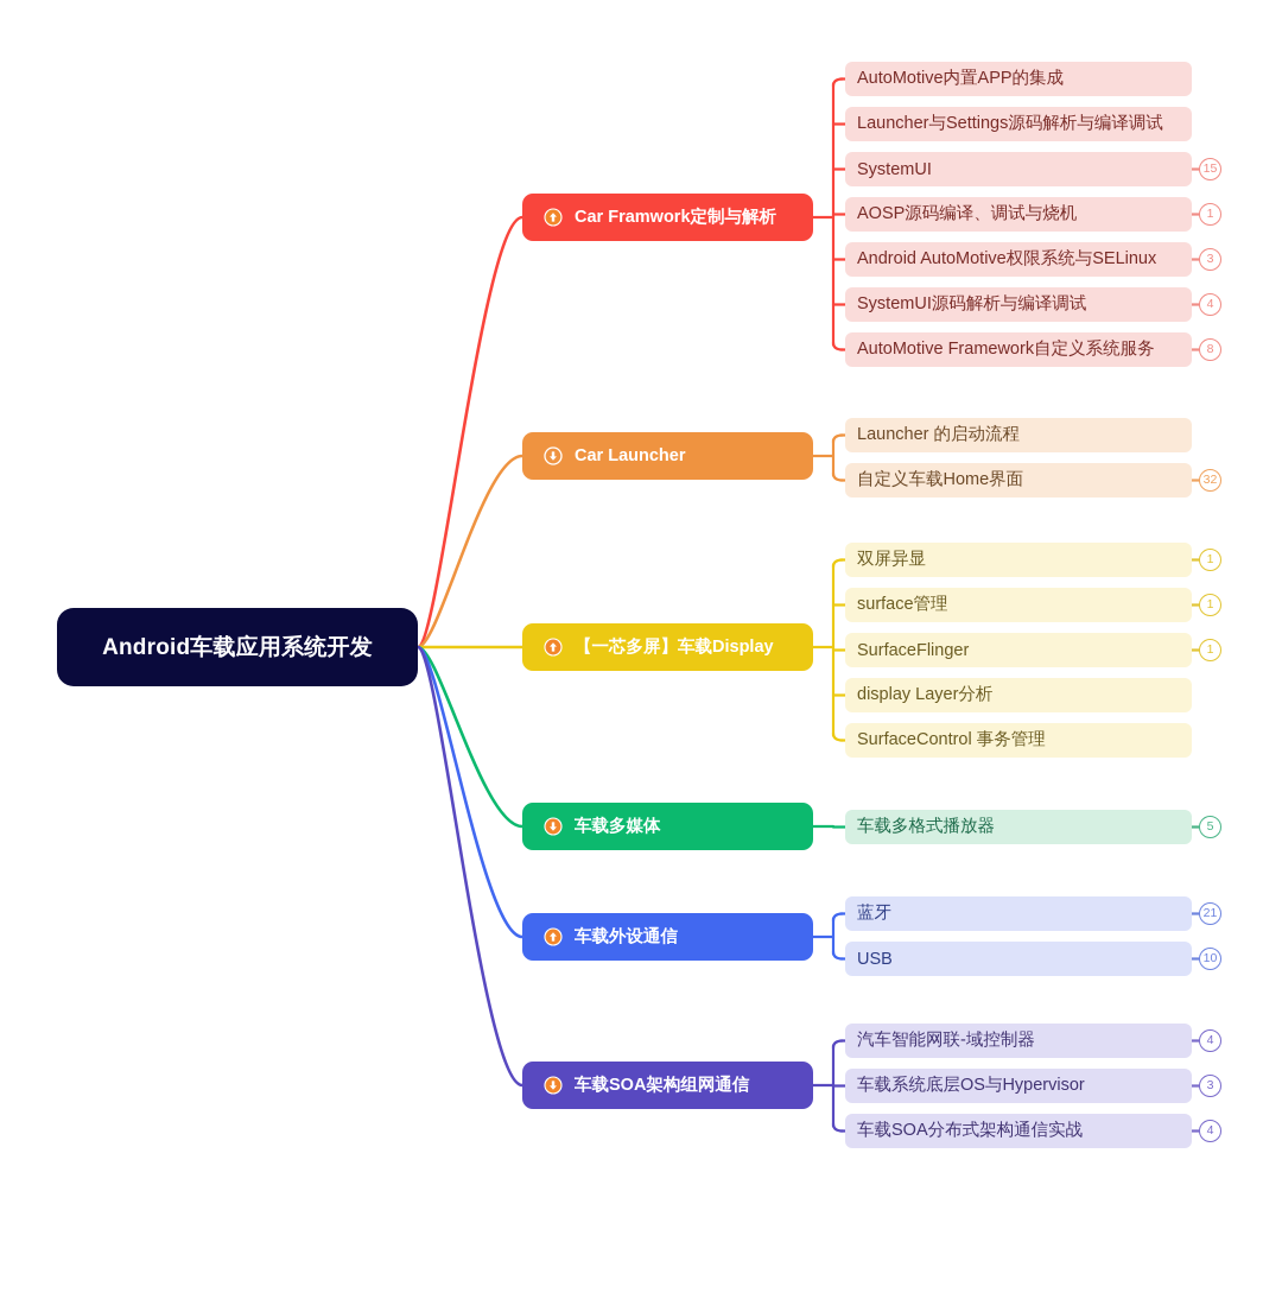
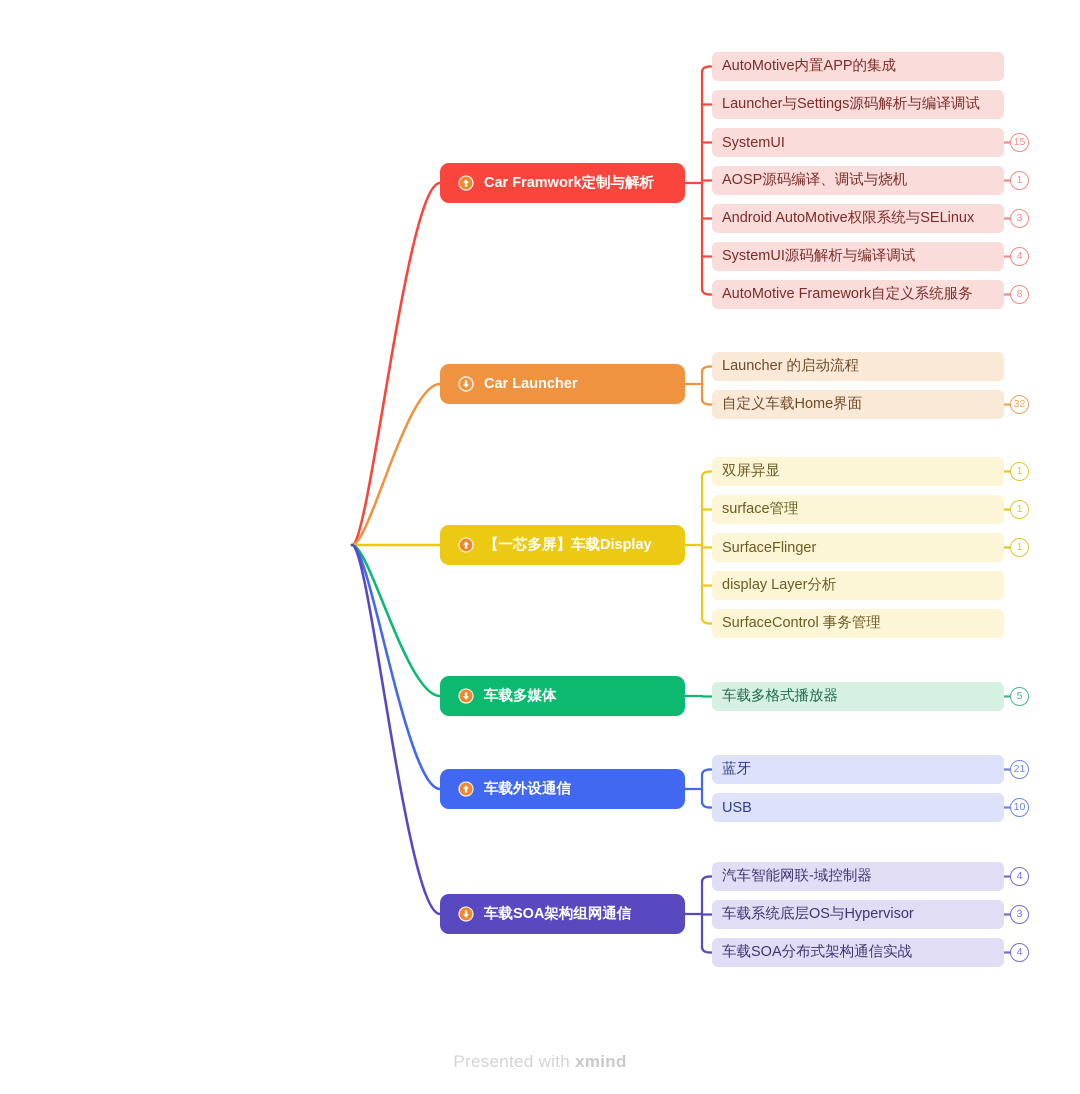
- Android车载应用系统开发
  Car Framwork定制与解析
  AutoMotive内置APP的集成
  Launcher与Settings源码解析与编译调试
  SystemUI
  15
  AOSP源码编译、调试与烧机
  1
  Android AutoMotive权限系统与SELinux
  3
  SystemUI源码解析与编译调试
  4
  AutoMotive Framework自定义系统服务
  8
  Car Launcher
  Launcher 的启动流程
  自定义车载Home界面
  32
  【一芯多屏】车载Display
  双屏异显
  1
  surface管理
  1
  SurfaceFlinger
  1
  display Layer分析
  SurfaceControl 事务管理
  车载多媒体
  车载多格式播放器
  5
  车载外设通信
  蓝牙
  21
  USB
  10
  车载SOA架构组网通信
  汽车智能网联-域控制器
  4
  车载系统底层OS与Hypervisor
  3
  车载SOA分布式架构通信实战
  4
+ Presented with xmind
